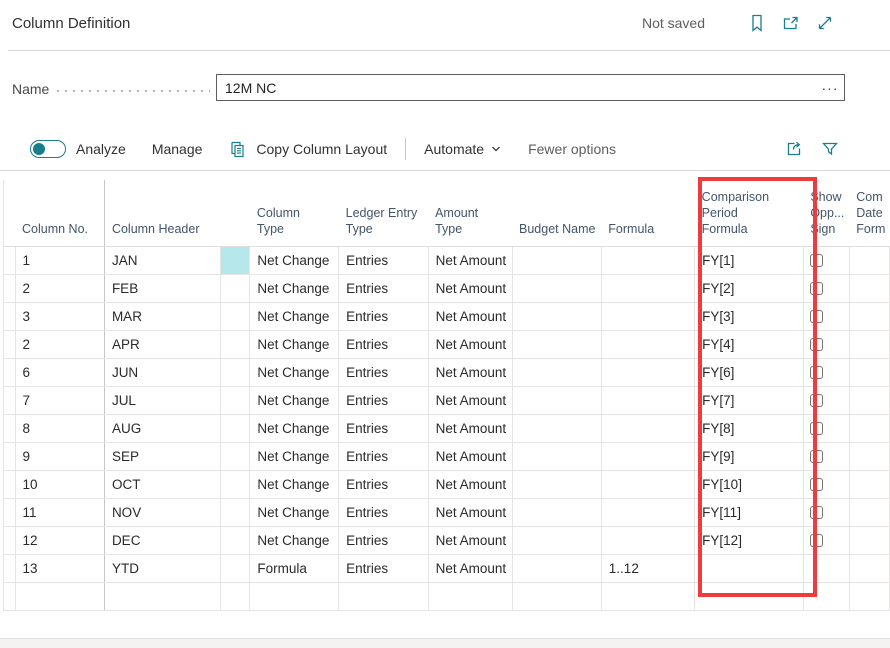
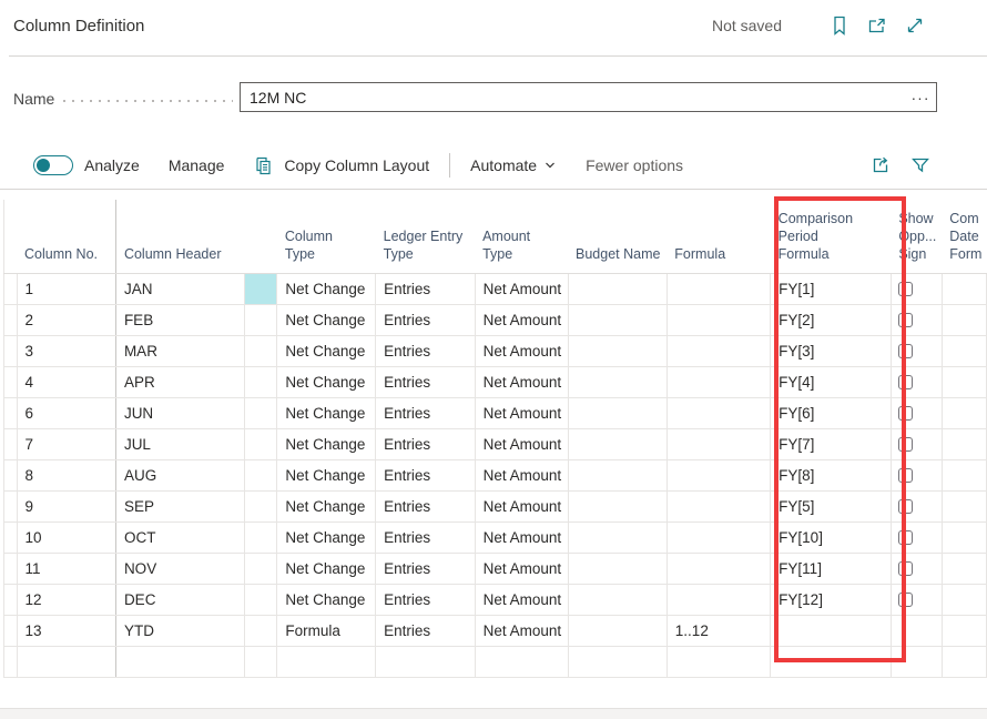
  Column Definition
  Not saved
  Name
  12M NC
  ···
  Analyze
  Manage
  Copy Column Layout
  Automate
  Fewer options
  	Column No.	Column Header		Column Type	Ledger Entry Type	Amount Type	Budget Name	Formula	Comparison Period Formula	Show Opp... Sign	Com Date Form
  	1	JAN		Net Change	Entries	Net Amount			FY[1]
  	2	FEB		Net Change	Entries	Net Amount			FY[2]
  	3	MAR		Net Change	Entries	Net Amount			FY[3]
- 	2	APR		Net Change	Entries	Net Amount			FY[4]
+ 	4	APR		Net Change	Entries	Net Amount			FY[4]
  	6	JUN		Net Change	Entries	Net Amount			FY[6]
  	7	JUL		Net Change	Entries	Net Amount			FY[7]
  	8	AUG		Net Change	Entries	Net Amount			FY[8]
- 	9	SEP		Net Change	Entries	Net Amount			FY[9]
+ 	9	SEP		Net Change	Entries	Net Amount			FY[5]
  	10	OCT		Net Change	Entries	Net Amount			FY[10]
  	11	NOV		Net Change	Entries	Net Amount			FY[11]
  	12	DEC		Net Change	Entries	Net Amount			FY[12]
  	13	YTD		Formula	Entries	Net Amount		1..12
